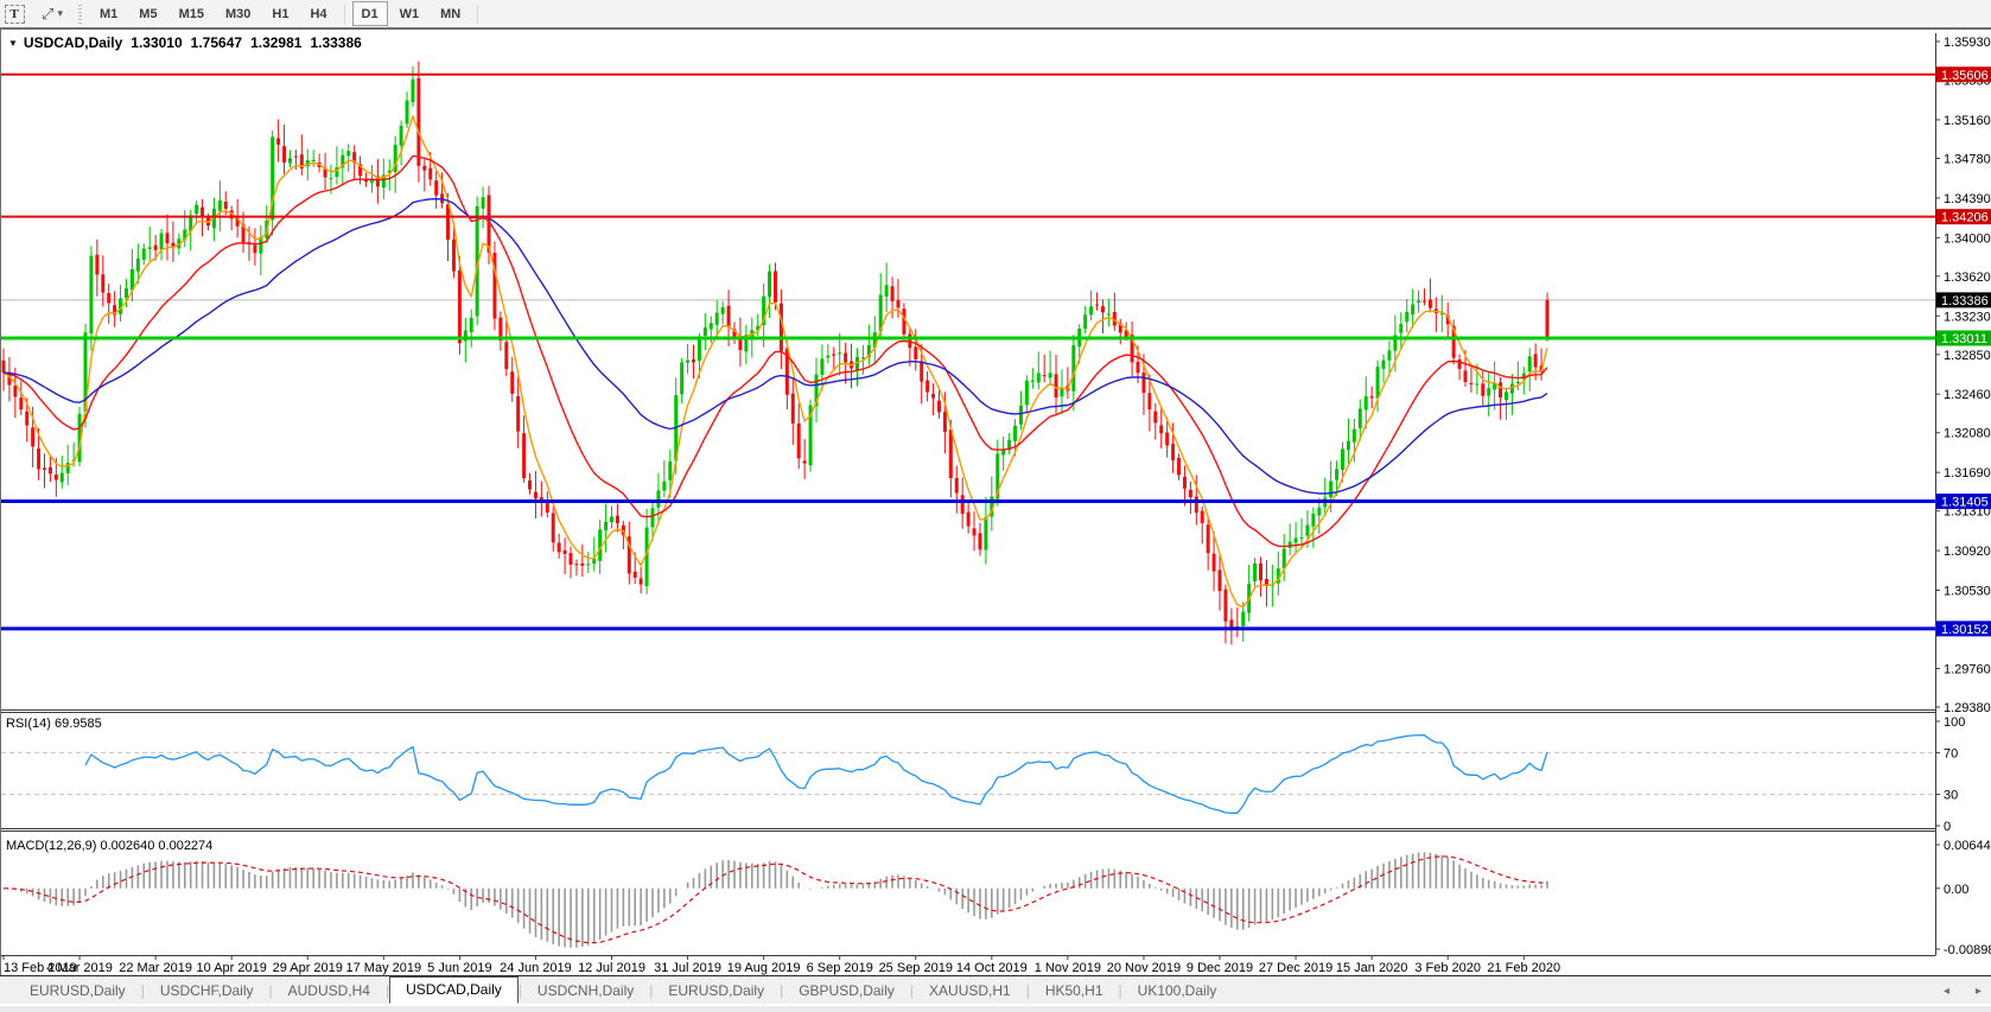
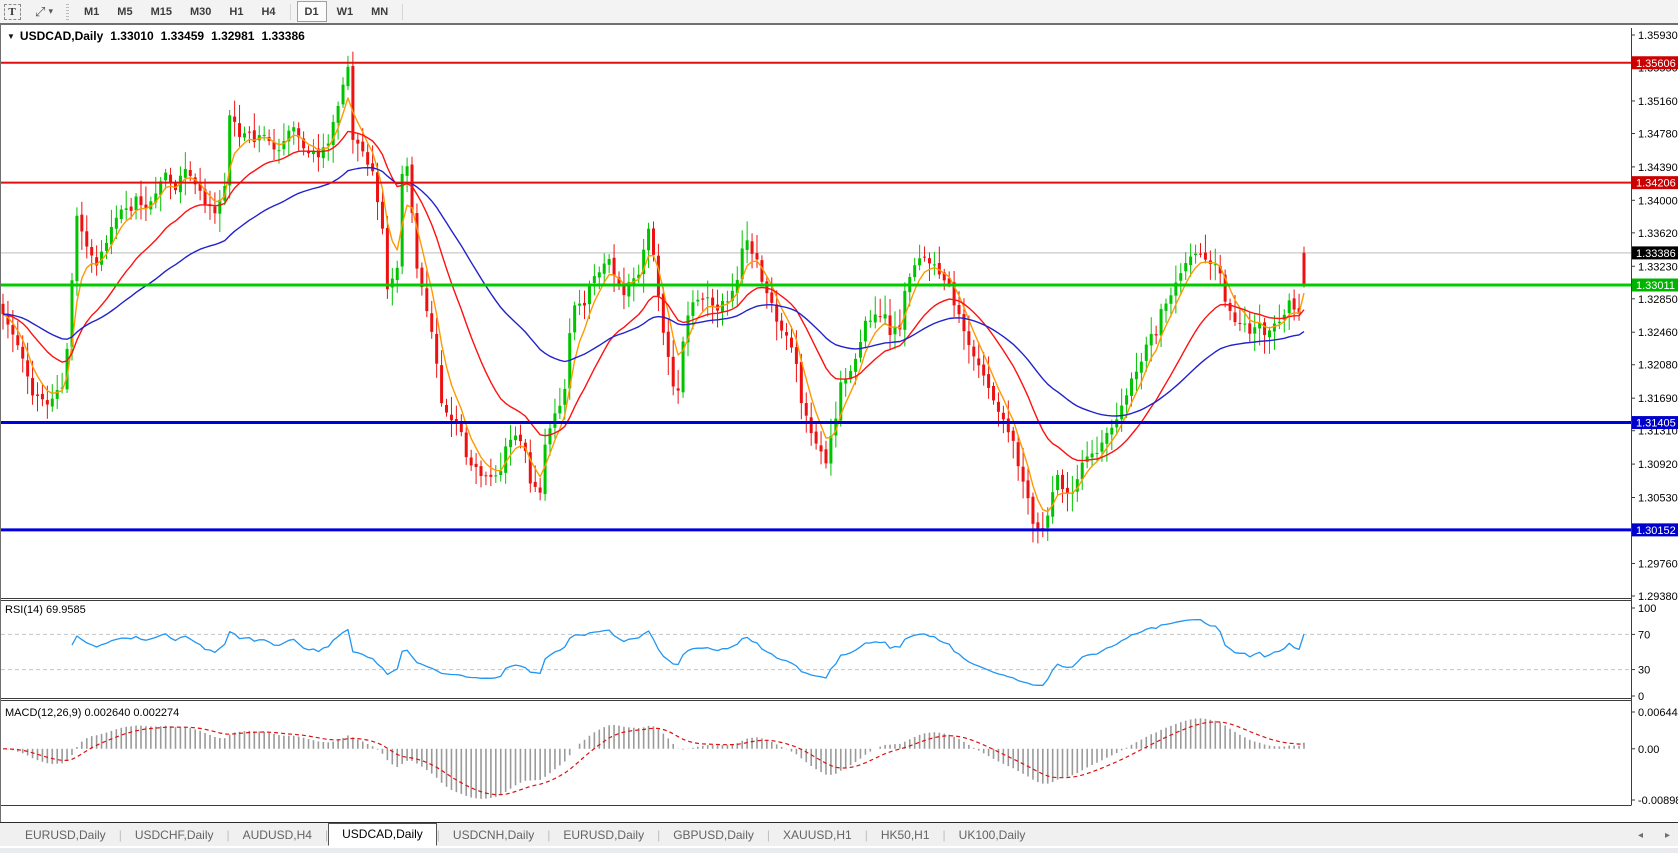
  T
  ⤢
  ▾
  M1
  M5
  M15
  M30
  H1
  H4
  D1
  W1
  MN
  ▼
  USDCAD,Daily
  1.33010
- 1.75647
+ 1.33459
  1.32981
  1.33386
  100
  70
  30
  0
  0.00644
  0.00
  -0.0089
  1.35930
  1.35160
  1.34780
  1.34390
  1.34000
  1.33620
  1.33230
  1.32850
  1.32460
  1.32080
  1.31690
  1.31310
  1.30920
  1.30530
  1.29760
  1.29380
  1.35606
  1.34206
  1.33386
  1.33011
  1.31405
  1.30152
- 13 Feb 2019
- 4 Mar 2019
- 22 Mar 2019
- 10 Apr 2019
- 29 Apr 2019
- 17 May 2019
- 5 Jun 2019
- 24 Jun 2019
- 12 Jul 2019
- 31 Jul 2019
- 19 Aug 2019
- 6 Sep 2019
- 25 Sep 2019
- 14 Oct 2019
- 1 Nov 2019
- 20 Nov 2019
- 9 Dec 2019
- 27 Dec 2019
- 15 Jan 2020
- 3 Feb 2020
- 21 Feb 2020
  RSI(14) 69.9585
  MACD(12,26,9) 0.002640 0.002274
  EURUSD,Daily
  |
  USDCHF,Daily
  |
  AUDUSD,H4
  |
  USDCAD,Daily
  |
  USDCNH,Daily
  |
  EURUSD,Daily
  |
  GBPUSD,Daily
  |
  XAUUSD,H1
  |
  HK50,H1
  |
  UK100,Daily
  ◂
  ▸
